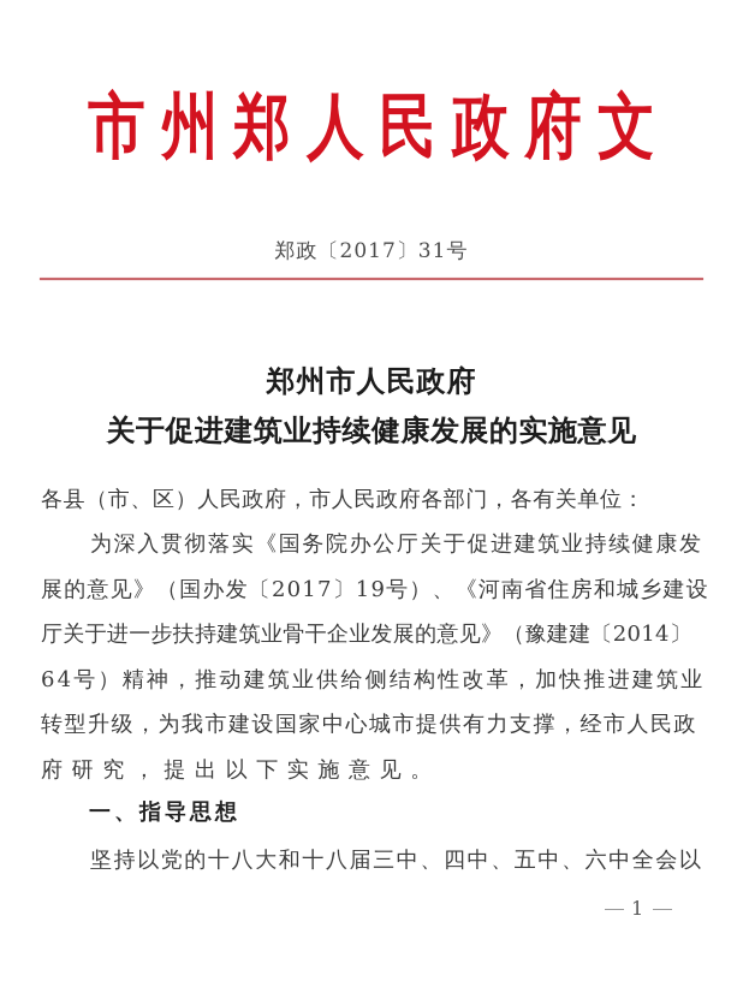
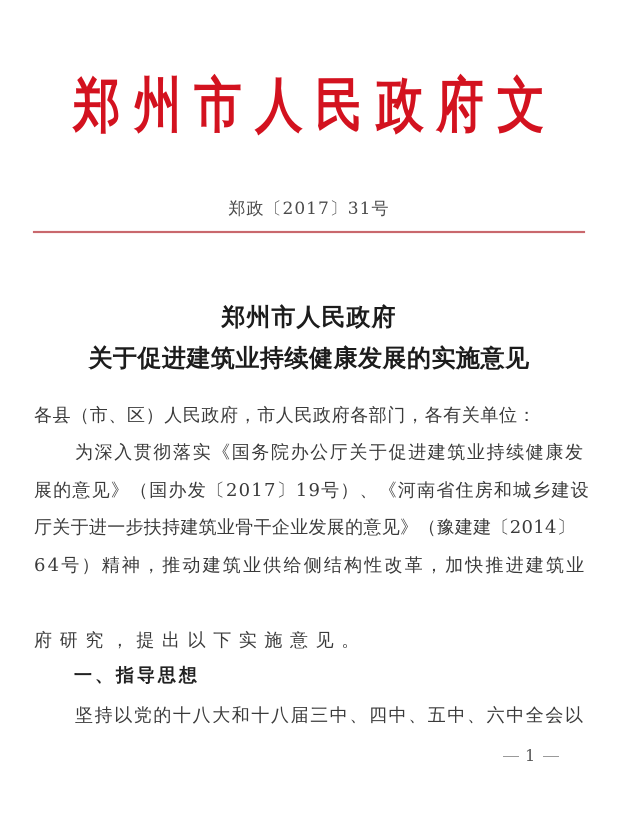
- 市
+ 郑
  州
- 郑
+ 市
  人
  民
  政
  府
  文
  郑政〔2017〕31号
  郑州市人民政府
  关于促进建筑业持续健康发展的实施意见
  各县（市、区）人民政府，市人民政府各部门，各有关单位：
  为深入贯彻落实《国务院办公厅关于促进建筑业持续健康发
  展的意见》（国办发〔2017〕19号）、《河南省住房和城乡建设
  厅关于进一步扶持建筑业骨干企业发展的意见》（豫建建〔2014〕
  64号）精神，推动建筑业供给侧结构性改革，加快推进建筑业
- 转型升级，为我市建设国家中心城市提供有力支撑，经市人民政
  府研究，提出以下实施意见。
  一、指导思想
  坚持以党的十八大和十八届三中、四中、五中、六中全会以
  1
